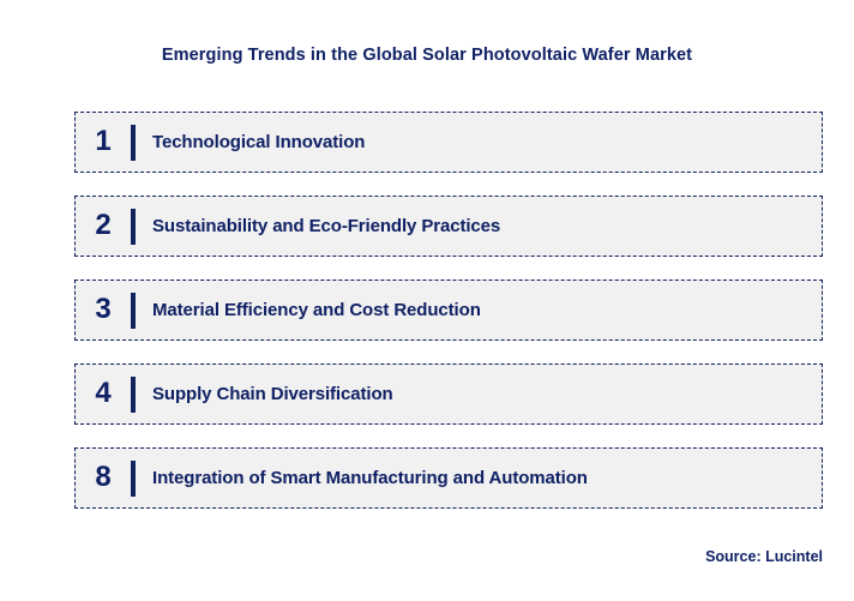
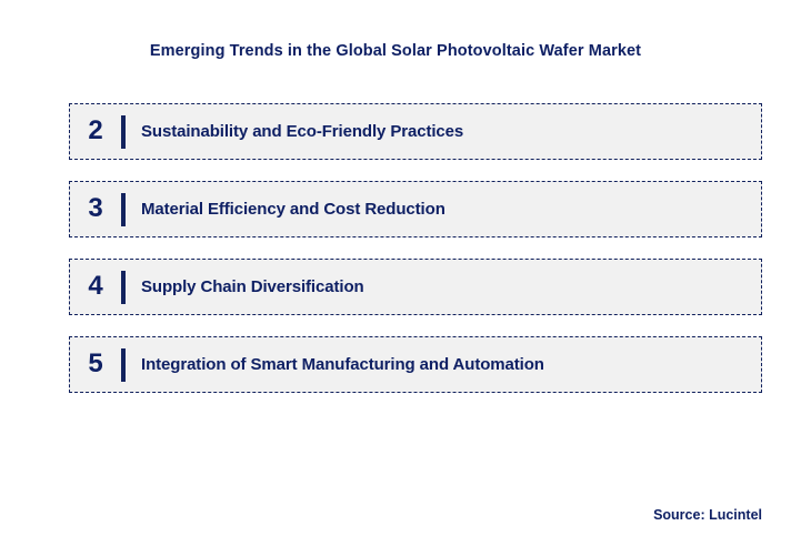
  Emerging Trends in the Global Solar Photovoltaic Wafer Market
- 1
- Technological Innovation
  2
  Sustainability and Eco-Friendly Practices
  3
  Material Efficiency and Cost Reduction
  4
  Supply Chain Diversification
- 8
+ 5
  Integration of Smart Manufacturing and Automation
  Source: Lucintel
